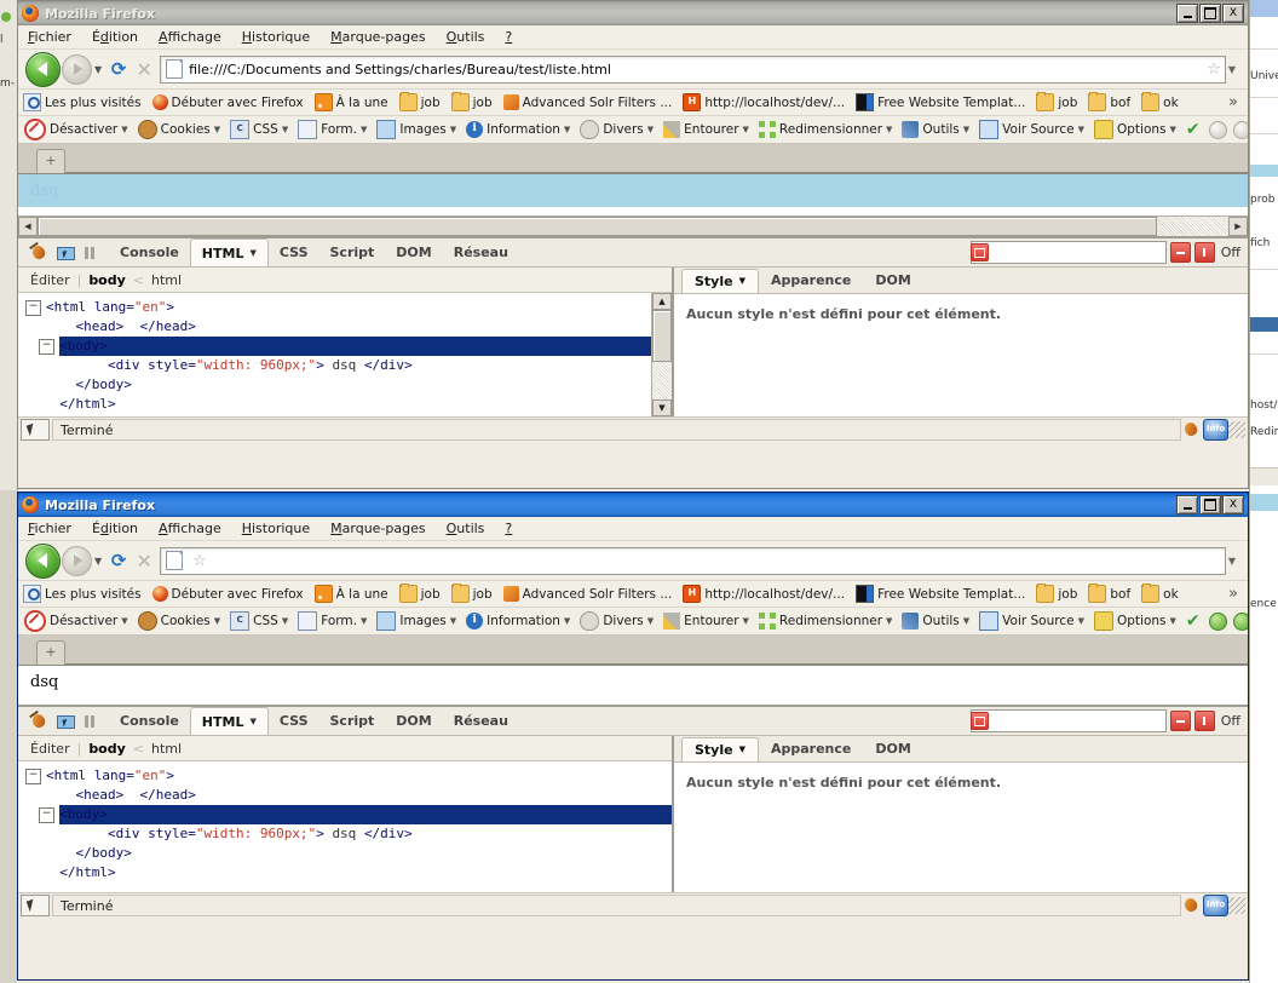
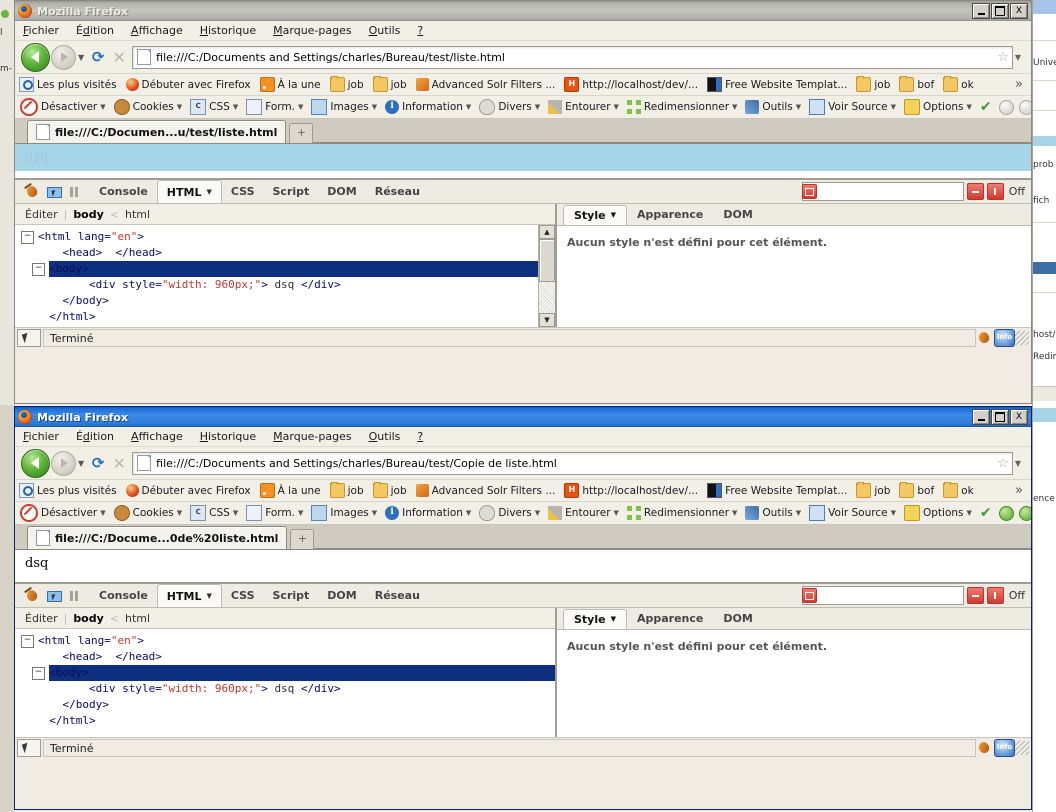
  l
  m-
  prob
  fich
  host/
  Redi
  ence
  Mozilla Firefox
  X
  Fichier
  Édition
  Affichage
  Historique
  Marque-pages
  Outils
  ?
  ▼
  ⟳
  ✕
  file:///C:/Documents and Settings/charles/Bureau/test/liste.html
  ☆
  ▼
  Les plus visités
  Débuter avec Firefox
  À la une
  job
  job
  Advanced Solr Filters ...
  H
  http://localhost/dev/...
  Free Website Templat...
  job
  bof
  ok
  »
  Désactiver
  ▼
  Cookies
  ▼
  C
  CSS
  ▼
  Form.
  ▼
  Images
  ▼
  i
  Information
  ▼
  Divers
  ▼
  Entourer
  ▼
  Redimensionner
  ▼
  Outils
  ▼
  Voir Source
  ▼
  Options
  ▼
  ✔
+ file:///C:/Documen...u/test/liste.html
  +
- ◀
- ▶
  Console
  HTML
  ▼
  CSS
  Script
  DOM
  Réseau
  Off
  Éditer
  |
  body
  <
  html
  −
  <html lang=
  "en"
  >
  <head> </head>
  −
  <body>
  <div style=
  "width: 960px;"
  >
  dsq
  </div>
  </body>
  </html>
  ▲
  ▼
  Style
  ▼
  Apparence
  DOM
  Aucun style n'est défini pour cet élément.
  Terminé
  Info
  Mozilla Firefox
  X
  Fichier
  Édition
  Affichage
  Historique
  Marque-pages
  Outils
  ?
  ▼
  ⟳
  ✕
+ file:///C:/Documents and Settings/charles/Bureau/test/Copie de liste.html
  ☆
  ▼
  Les plus visités
  Débuter avec Firefox
  À la une
  job
  job
  Advanced Solr Filters ...
  H
  http://localhost/dev/...
  Free Website Templat...
  job
  bof
  ok
  »
  Désactiver
  ▼
  Cookies
  ▼
  C
  CSS
  ▼
  Form.
  ▼
  Images
  ▼
  i
  Information
  ▼
  Divers
  ▼
  Entourer
  ▼
  Redimensionner
  ▼
  Outils
  ▼
  Voir Source
  ▼
  Options
  ▼
  ✔
+ file:///C:/Docume...0de%20liste.html
  +
  dsq
  Console
  HTML
  ▼
  CSS
  Script
  DOM
  Réseau
  Off
  Éditer
  |
  body
  <
  html
  −
  <html lang=
  "en"
  >
  <head> </head>
  −
  <body>
  <div style=
  "width: 960px;"
  >
  dsq
  </div>
  </body>
  </html>
  Style
  ▼
  Apparence
  DOM
  Aucun style n'est défini pour cet élément.
  Terminé
  Info
